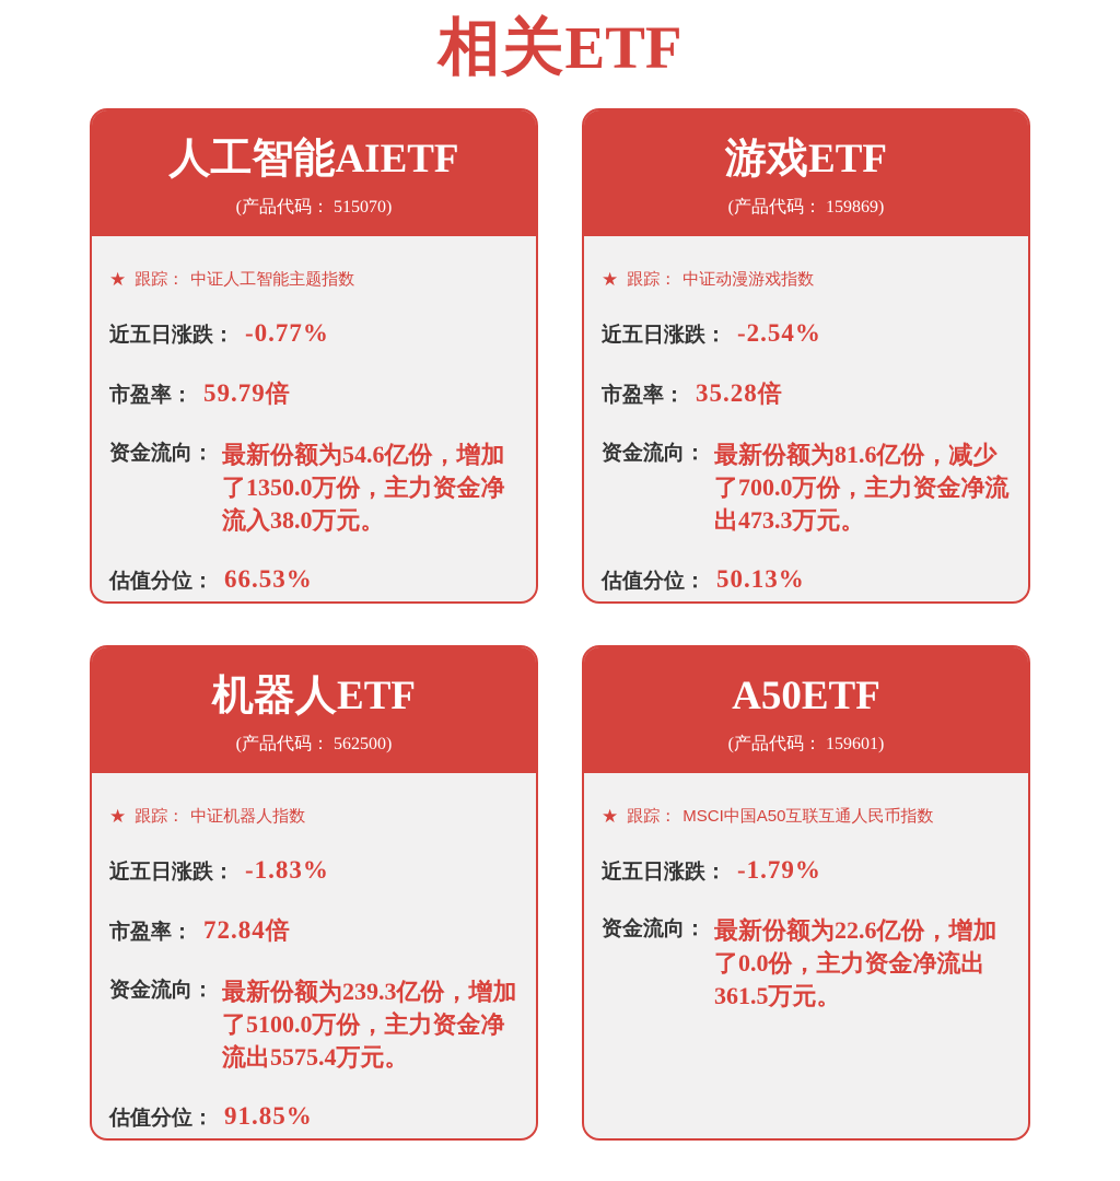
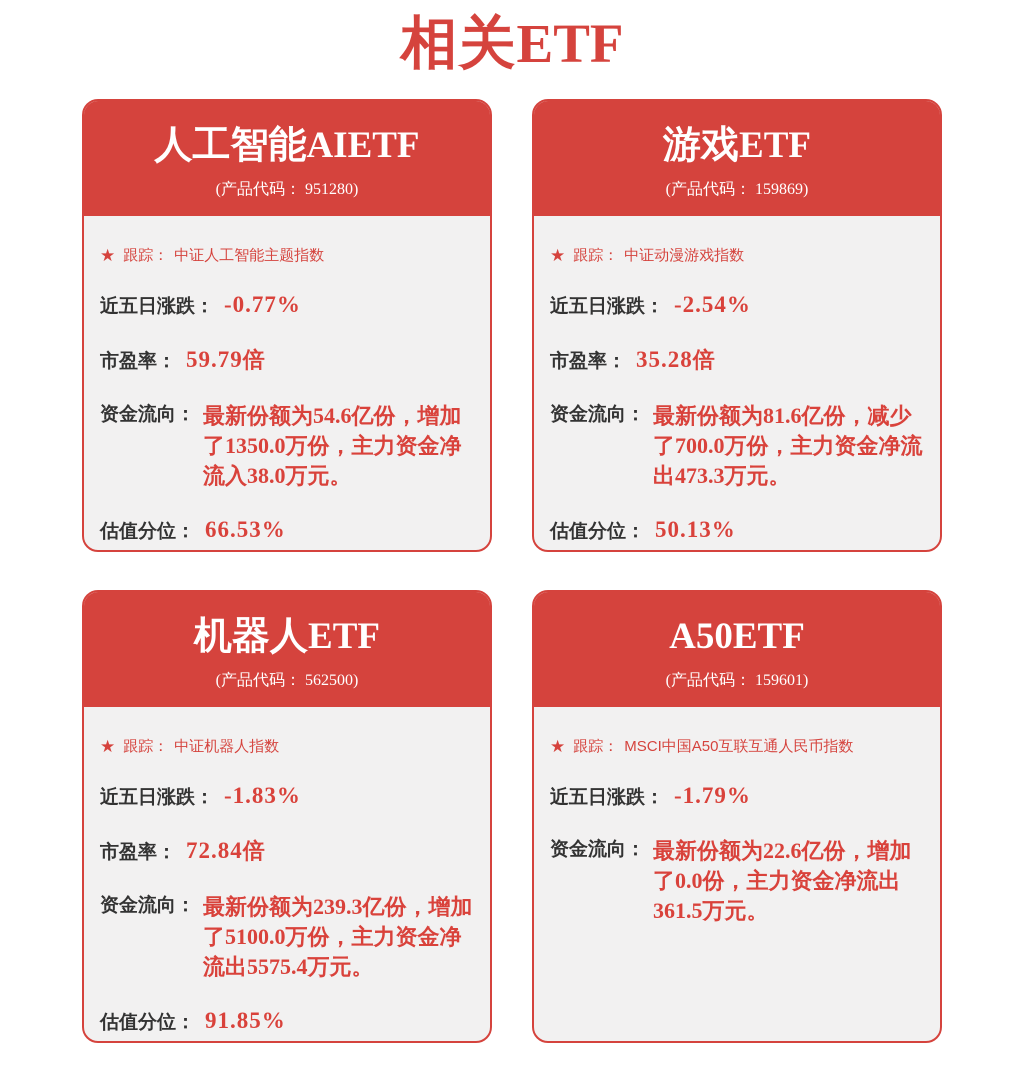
  相关ETF
  人工智能AIETF
- (产品代码： 515070)
+ (产品代码： 951280)
  ★
  跟踪：
  中证人工智能主题指数
  近五日涨跌：
  -0.77%
  市盈率：
  59.79倍
  资金流向：
  最新份额为54.6亿份，增加了1350.0万份，主力资金净流入38.0万元。
  估值分位：
  66.53%
  游戏ETF
  (产品代码： 159869)
  ★
  跟踪：
  中证动漫游戏指数
  近五日涨跌：
  -2.54%
  市盈率：
  35.28倍
  资金流向：
  最新份额为81.6亿份，减少了700.0万份，主力资金净流出473.3万元。
  估值分位：
  50.13%
  机器人ETF
  (产品代码： 562500)
  ★
  跟踪：
  中证机器人指数
  近五日涨跌：
  -1.83%
  市盈率：
  72.84倍
  资金流向：
  最新份额为239.3亿份，增加了5100.0万份，主力资金净流出5575.4万元。
  估值分位：
  91.85%
  A50ETF
  (产品代码： 159601)
  ★
  跟踪：
  MSCI中国A50互联互通人民币指数
  近五日涨跌：
  -1.79%
  资金流向：
  最新份额为22.6亿份，增加了0.0份，主力资金净流出361.5万元。
